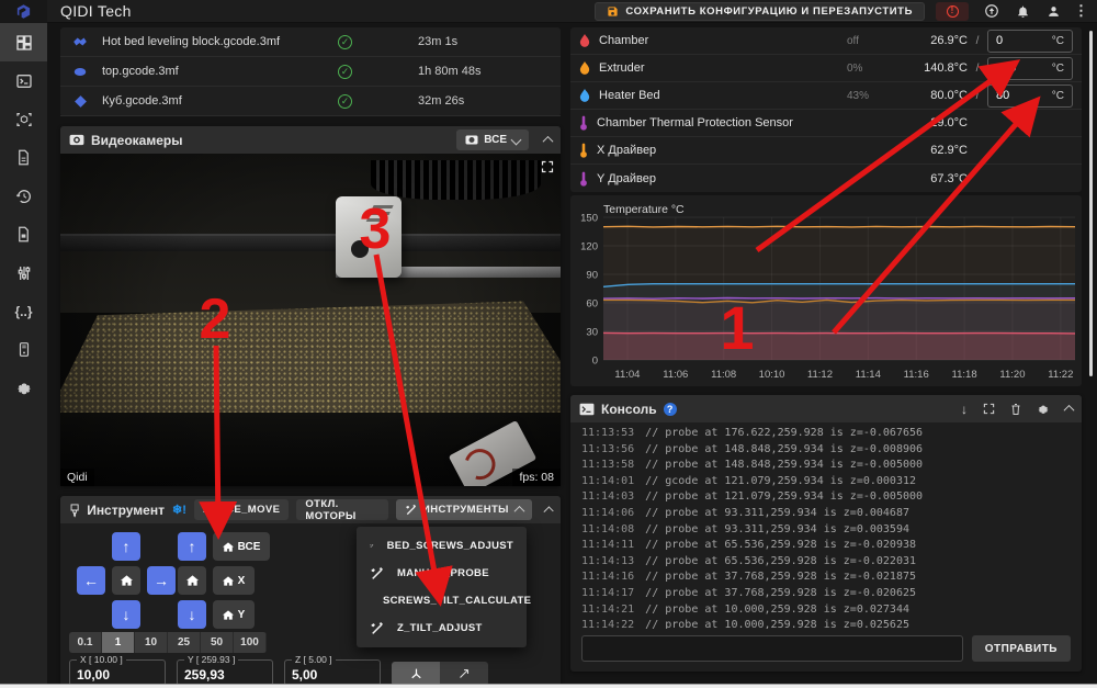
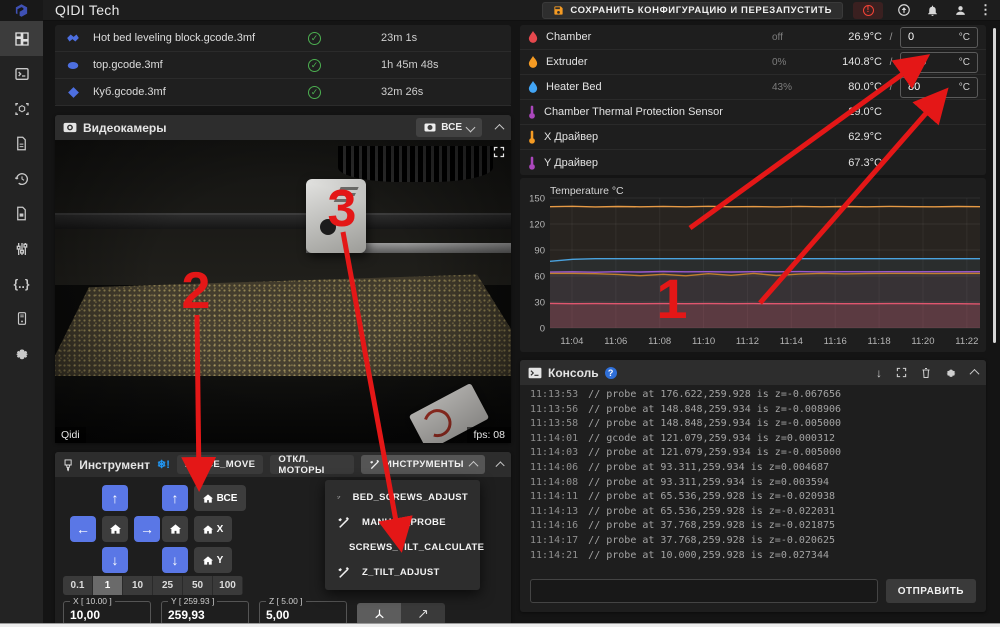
  QIDI Tech
  СОХРАНИТЬ КОНФИГУРАЦИЮ И ПЕРЕЗАПУСТИТЬ
  !
  ⋮
  {..}
  Hot bed leveling block.gcode.3mf
  ✓
  23m 1s
  top.gcode.3mf
  ✓
- 1h 80m 48s
+ 1h 45m 48s
  Куб.gcode.3mf
  ✓
  32m 26s
  Видеокамеры
  ВСЕ
  Qidi
  fps: 08
  Инструмент
  ❄!
  FORCE_MOVE
  ОТКЛ. МОТОРЫ
  ИНСТРУМЕНТЫ
  ↑
  ↑
  ВСЕ
  ←
  →
  X
  ↓
  ↓
  Y
  0.1
  1
  10
  25
  50
  100
  X [ 10.00 ]
  10,00
  Y [ 259.93 ]
  259,93
  Z [ 5.00 ]
  5,00
  BED_SREWS_ADJUST
  MANUL_PROBE
  SCREWS_TILT_CALCULATE
  Z_TILT_ADJUST
  Chamber
  off
  26.9°C
  /
  0
  °C
  Extruder
  0%
  140.8°C
  /
  °C
  Heater Bed
  43%
  80.0°C
  /
  80
  °C
  Chamber Thermal Protection Sensor
  9.0°C
  X Драйвер
  62.9°C
  Y Драйвер
  67.3°C
  Temperature °C
  0
  30
  60
  90
  120
  150
  11:04
  11:06
  11:08
- 10:10
+ 11:10
  11:12
  11:14
  11:16
  11:18
  11:20
  11:22
  Консоль
  ?
  ↓
  11:13:53 // probe at 176.622,259.928 is z=-0.067656
  11:13:56 // probe at 148.848,259.934 is z=-0.008906
  11:13:58 // probe at 148.848,259.934 is z=-0.005000
  11:14:01 // gcode at 121.079,259.934 is z=0.000312
  11:14:03 // probe at 121.079,259.934 is z=-0.005000
  11:14:06 // probe at 93.311,259.934 is z=0.004687
  11:14:08 // probe at 93.311,259.934 is z=0.003594
  11:14:11 // probe at 65.536,259.928 is z=-0.020938
  11:14:13 // probe at 65.536,259.928 is z=-0.022031
  11:14:16 // probe at 37.768,259.928 is z=-0.021875
  11:14:17 // probe at 37.768,259.928 is z=-0.020625
  11:14:21 // probe at 10.000,259.928 is z=0.027344
- 11:14:22 // probe at 10.000,259.928 is z=0.025625
  ОТПРАВИТЬ
  1
  2
  3
